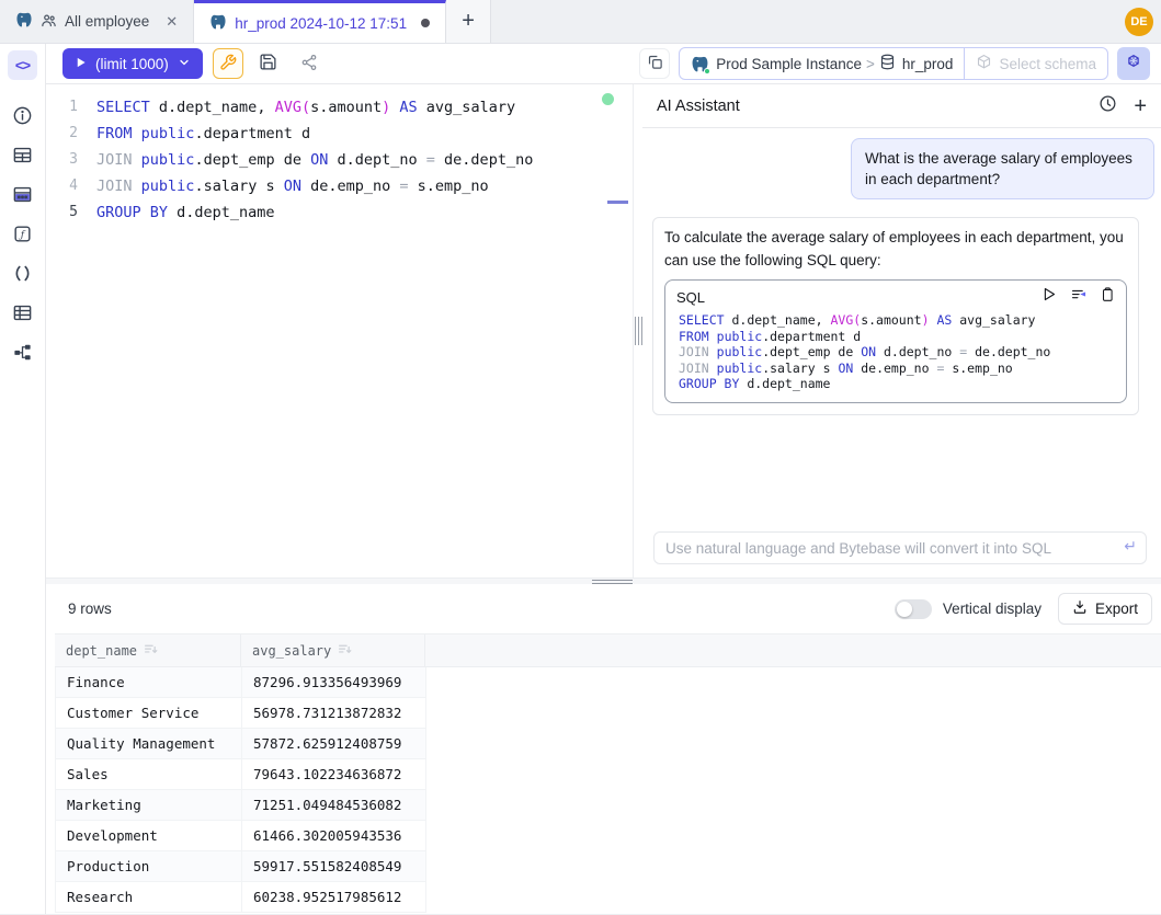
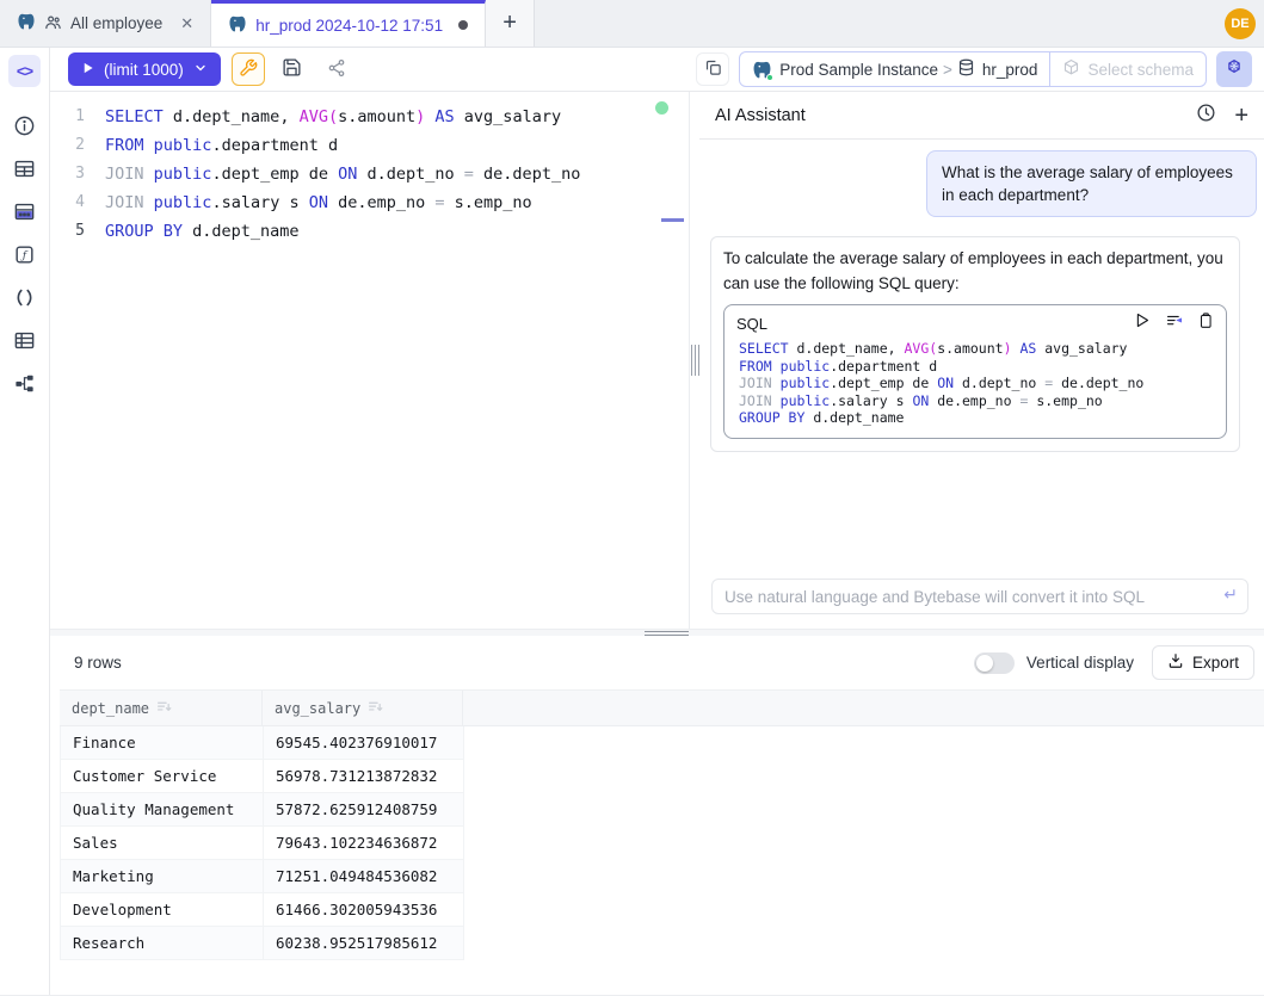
  All employee
  ✕
  hr_prod 2024-10-12 17:51
  +
  DE
  <>
  ƒ
  (limit 1000)
  Prod Sample Instance
  >
  hr_prod
  Select schema
  1
  SELECT
  d.dept_name,
  AVG(
  s.amount
  )
  AS
  avg_salary
  2
  FROM
  public
  .department d
  3
  JOIN
  public
  .dept_emp de
  ON
  d.dept_no
  =
  de.dept_no
  4
  JOIN
  public
  .salary s
  ON
  de.emp_no
  =
  s.emp_no
  5
  GROUP BY
  d.dept_name
  AI Assistant
  +
  What is the average salary of employees in each department?
  To calculate the average salary of employees in each department, you can use the following SQL query:
  SQL
  SELECT
  d.dept_name,
  AVG(
  s.amount
  )
  AS
  avg_salary
  FROM
  public
  .department d
  JOIN
  public
  .dept_emp de
  ON
  d.dept_no
  =
  de.dept_no
  JOIN
  public
  .salary s
  ON
  de.emp_no
  =
  s.emp_no
  GROUP BY
  d.dept_name
  Use natural language and Bytebase will convert it into SQL
  ↵
  9 rows
  Vertical display
  Export
  dept_name
  avg_salary
  Finance
- 87296.913356493969
+ 69545.402376910017
  Customer Service
  56978.731213872832
  Quality Management
  57872.625912408759
  Sales
  79643.102234636872
  Marketing
  71251.049484536082
  Development
  61466.302005943536
- Production
- 59917.551582408549
  Research
  60238.952517985612
